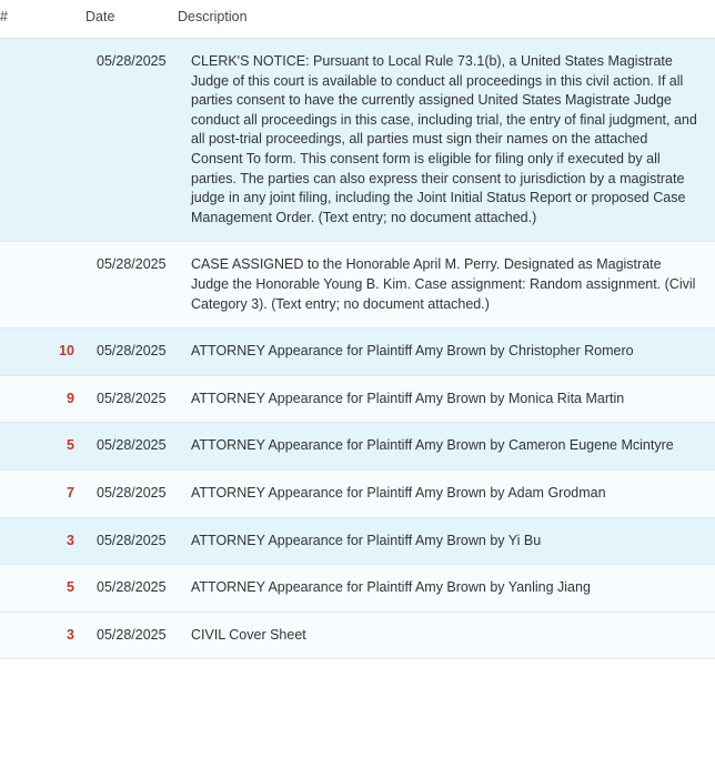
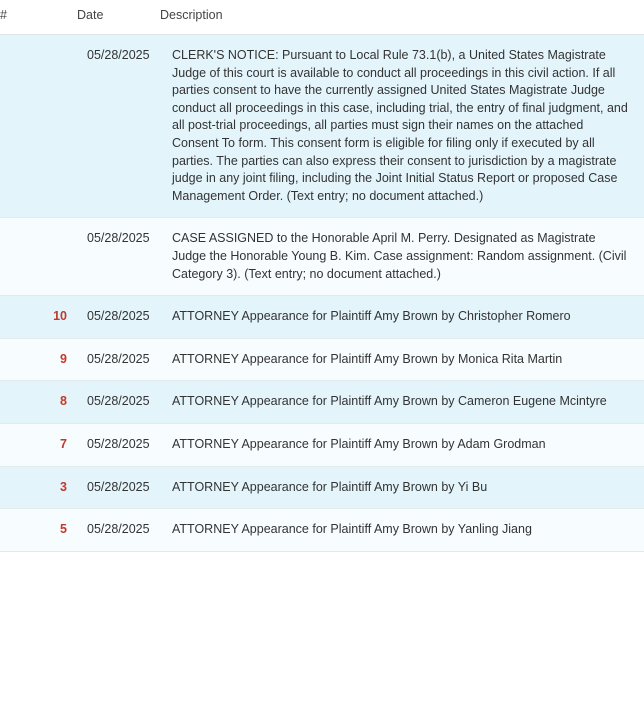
  #	Date	Description
  	05/28/2025	CLERK'S NOTICE: Pursuant to Local Rule 73.1(b), a United States Magistrate Judge of this court is available to conduct all proceedings in this civil action. If all parties consent to have the currently assigned United States Magistrate Judge conduct all proceedings in this case, including trial, the entry of final judgment, and all post-trial proceedings, all parties must sign their names on the attached Consent To form. This consent form is eligible for filing only if executed by all parties. The parties can also express their consent to jurisdiction by a magistrate judge in any joint filing, including the Joint Initial Status Report or proposed Case Management Order. (Text entry; no document attached.)
  	05/28/2025	CASE ASSIGNED to the Honorable April M. Perry. Designated as Magistrate Judge the Honorable Young B. Kim. Case assignment: Random assignment. (Civil Category 3). (Text entry; no document attached.)
  10	05/28/2025	ATTORNEY Appearance for Plaintiff Amy Brown by Christopher Romero
  9	05/28/2025	ATTORNEY Appearance for Plaintiff Amy Brown by Monica Rita Martin
- 5	05/28/2025	ATTORNEY Appearance for Plaintiff Amy Brown by Cameron Eugene Mcintyre
+ 8	05/28/2025	ATTORNEY Appearance for Plaintiff Amy Brown by Cameron Eugene Mcintyre
  7	05/28/2025	ATTORNEY Appearance for Plaintiff Amy Brown by Adam Grodman
  3	05/28/2025	ATTORNEY Appearance for Plaintiff Amy Brown by Yi Bu
  5	05/28/2025	ATTORNEY Appearance for Plaintiff Amy Brown by Yanling Jiang
- 3	05/28/2025	CIVIL Cover Sheet
